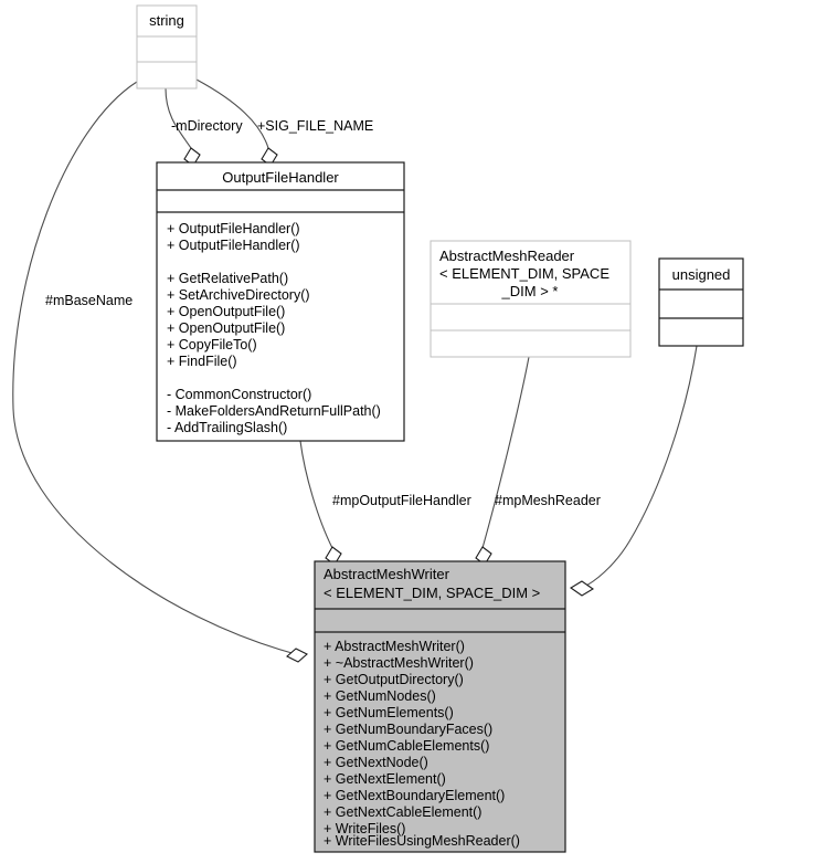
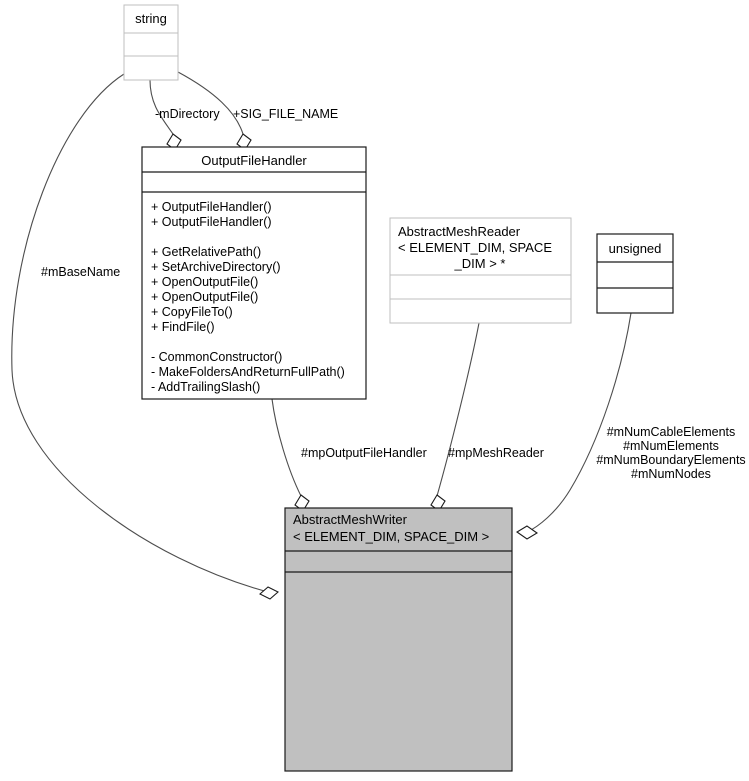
  string
  OutputFileHandler
  + OutputFileHandler()
  + OutputFileHandler()
  + GetRelativePath()
  + SetArchiveDirectory()
  + OpenOutputFile()
  + OpenOutputFile()
  + CopyFileTo()
  + FindFile()
  - CommonConstructor()
  - MakeFoldersAndReturnFullPath()
  - AddTrailingSlash()
  AbstractMeshReader
  < ELEMENT_DIM, SPACE
  _DIM > *
  unsigned
  AbstractMeshWriter
  < ELEMENT_DIM, SPACE_DIM >
- + AbstractMeshWriter()
- + ~AbstractMeshWriter()
- + GetOutputDirectory()
- + GetNumNodes()
- + GetNumElements()
- + GetNumBoundaryFaces()
- + GetNumCableElements()
- + GetNextNode()
- + GetNextElement()
- + GetNextBoundaryElement()
- + GetNextCableElement()
- + WriteFiles()
- + WriteFilesUsingMeshReader()
  -mDirectory
  +SIG_FILE_NAME
  #mBaseName
  #mpOutputFileHandler
  #mpMeshReader
+ #mNumCableElements
+ #mNumElements
+ #mNumBoundaryElements
+ #mNumNodes
